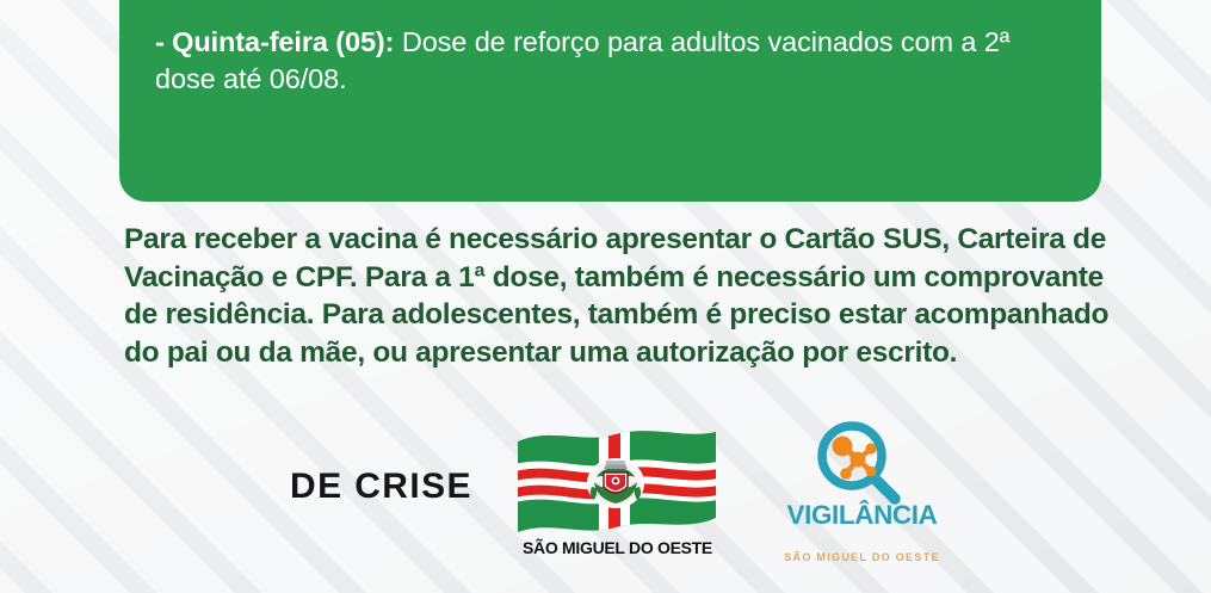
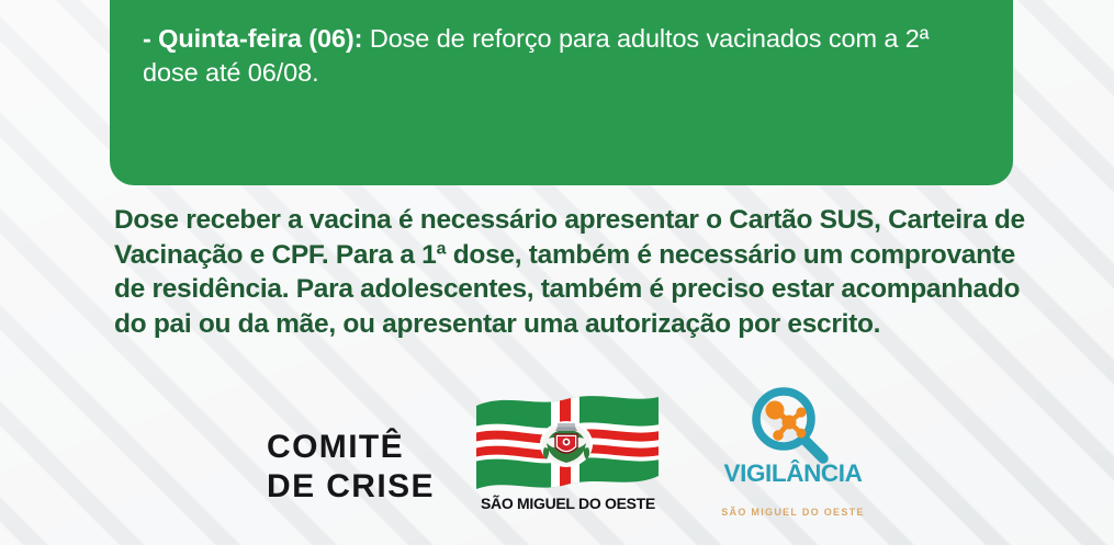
- - Quinta-feira (05): Dose de reforço para adultos vacinados com a 2ª dose até 06/08.
+ - Quinta-feira (06): Dose de reforço para adultos vacinados com a 2ª dose até 06/08.
- Para receber a vacina é necessário apresentar o Cartão SUS, Carteira de Vacinação e CPF. Para a 1ª dose, também é necessário um comprovante de residência. Para adolescentes, também é preciso estar acompanhado do pai ou da mãe, ou apresentar uma autorização por escrito.
+ Dose receber a vacina é necessário apresentar o Cartão SUS, Carteira de Vacinação e CPF. Para a 1ª dose, também é necessário um comprovante de residência. Para adolescentes, também é preciso estar acompanhado do pai ou da mãe, ou apresentar uma autorização por escrito.
+ COMITÊ
  DE CRISE
  SÃO MIGUEL DO OESTE
  VIGILÂNCIA
  SÃO MIGUEL DO OESTE
